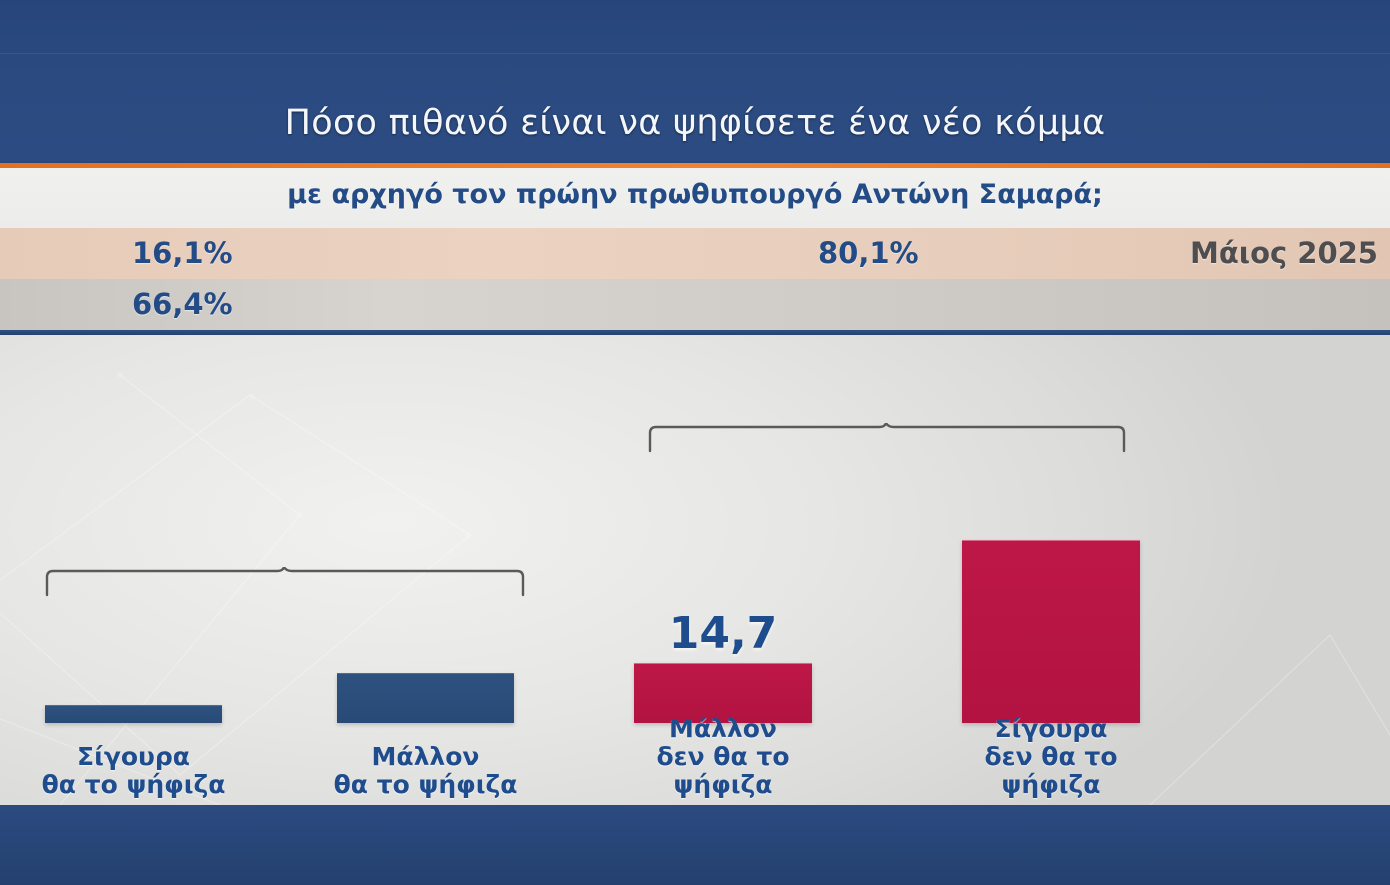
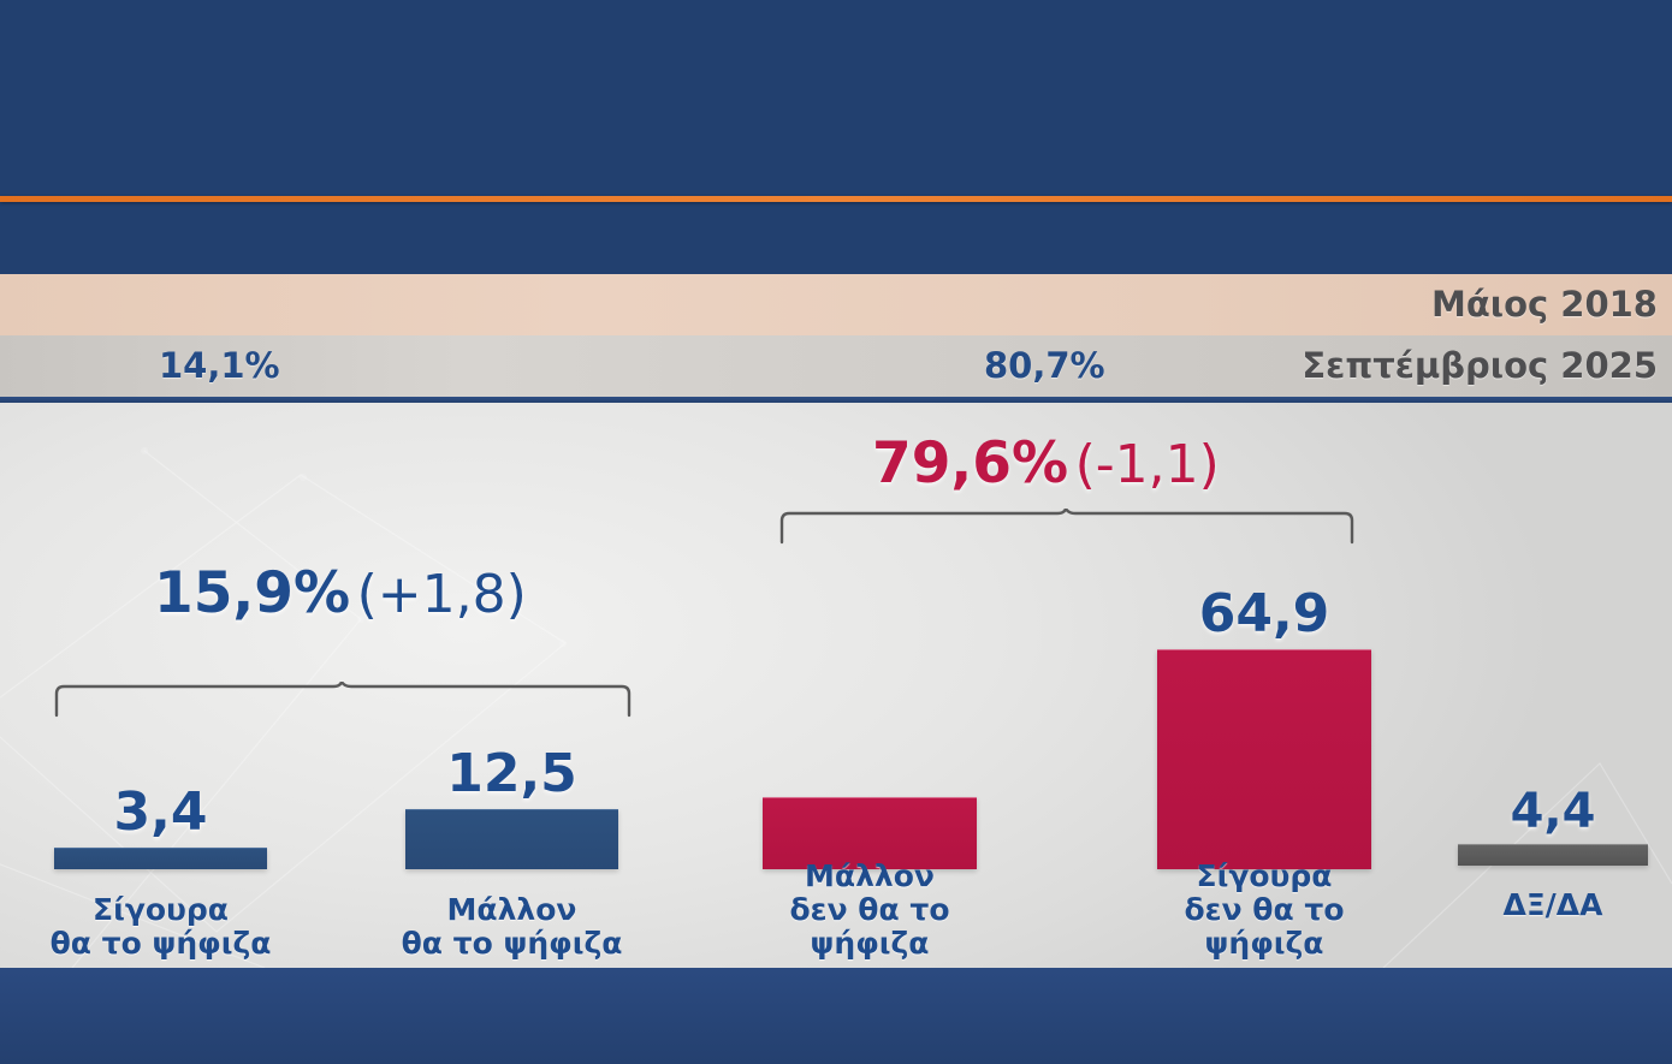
- Πόσο πιθανό είναι να ψηφίσετε ένα νέο κόμμα
- με αρχηγό τον πρώην πρωθυπουργό Αντώνη Σαμαρά;
- 16,1%
- 80,1%
- Μάιος 2025
+ Μάιος 2018
- 66,4%
+ 14,1%
+ 80,7%
+ Σεπτέμβριος 2025
+ 15,9% (+1,8)
+ 79,6% (-1,1)
+ 3,4
  Σίγουρα
  θα το ψήφιζα
+ 12,5
  Μάλλον
  θα το ψήφιζα
- 14,7
  Μάλλον
  δεν θα το ψήφιζα
+ 64,9
  Σίγουρα
  δεν θα το ψήφιζα
+ 4,4
+ ΔΞ/ΔΑ
